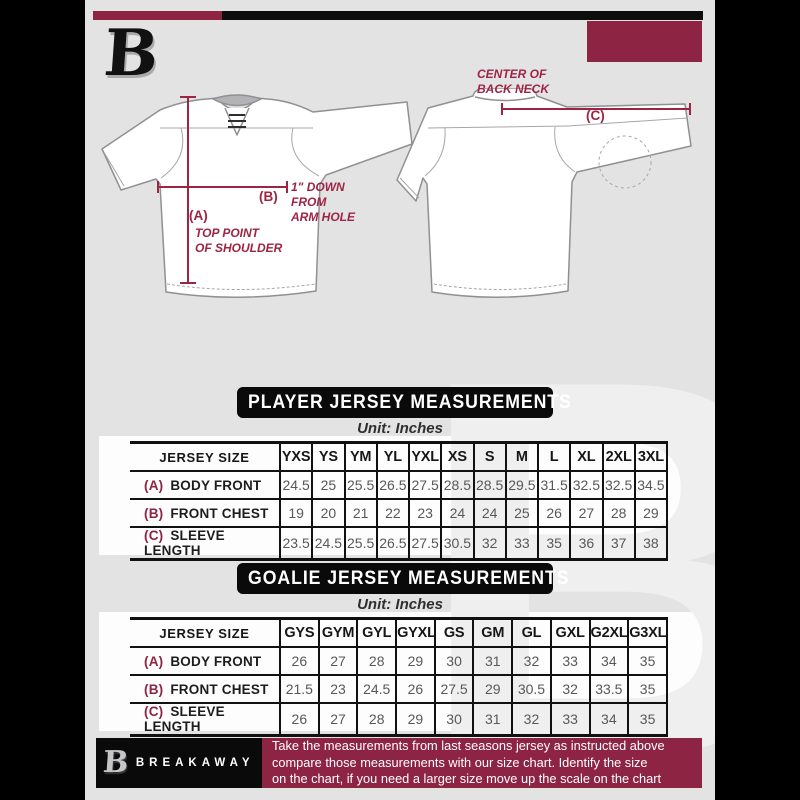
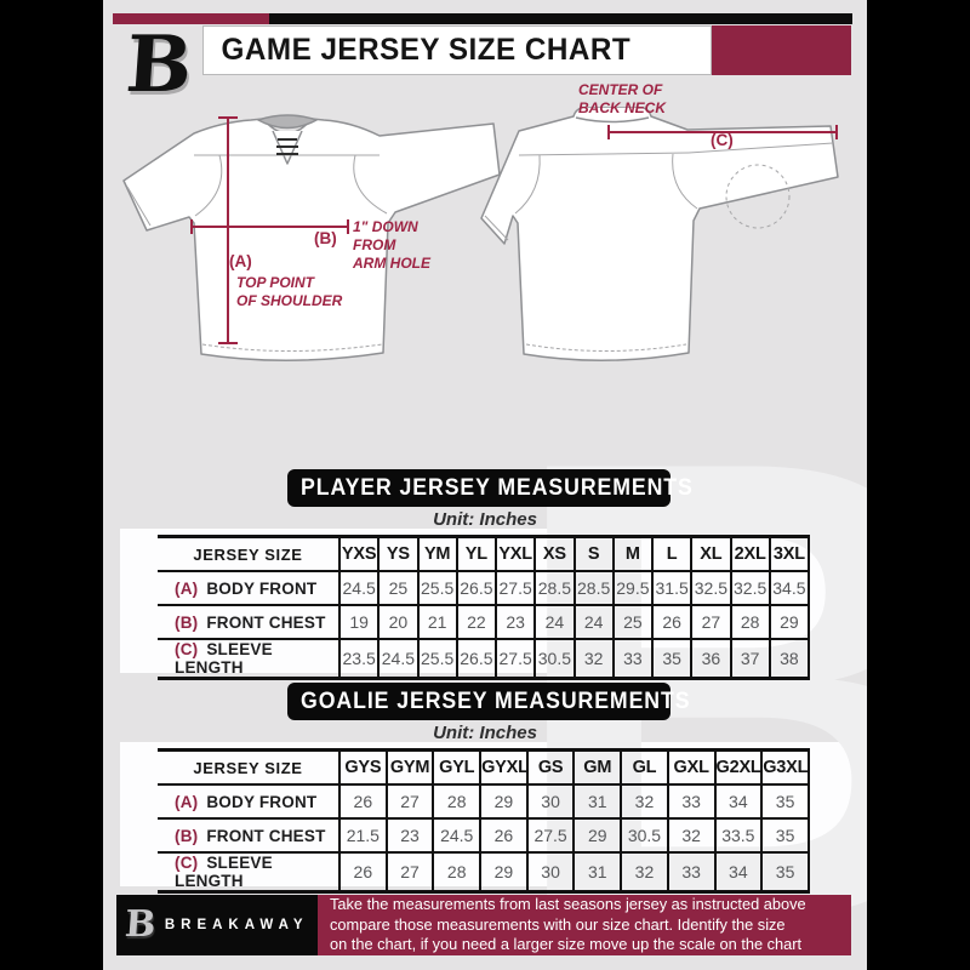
+ GAME JERSEY SIZE CHART
  B
  (A)
  TOP POINT
  OF SHOULDER
  (B)
  1" DOWN
  FROM
  ARM HOLE
  CENTER OF
  BACK NECK
  (C)
  PLAYER JERSEY MEASUREMENTS
  Unit: Inches
  JERSEY SIZE	YXS	YS	YM	YL	YXL	XS	S	M	L	XL	2XL	3XL
  (A) BODY FRONT	24.5	25	25.5	26.5	27.5	28.5	28.5	29.5	31.5	32.5	32.5	34.5
  (B) FRONT CHEST	19	20	21	22	23	24	24	25	26	27	28	29
  (C) SLEEVE LENGTH	23.5	24.5	25.5	26.5	27.5	30.5	32	33	35	36	37	38
  GOALIE JERSEY MEASUREMENTS
  Unit: Inches
  JERSEY SIZE	GYS	GYM	GYL	GYXL	GS	GM	GL	GXL	G2XL	G3XL
  (A) BODY FRONT	26	27	28	29	30	31	32	33	34	35
  (B) FRONT CHEST	21.5	23	24.5	26	27.5	29	30.5	32	33.5	35
  (C) SLEEVE LENGTH	26	27	28	29	30	31	32	33	34	35
  BREAKAWAY
  Take the measurements from last seasons jersey as instructed above
  compare those measurements with our size chart. Identify the size
  on the chart, if you need a larger size move up the scale on the chart
